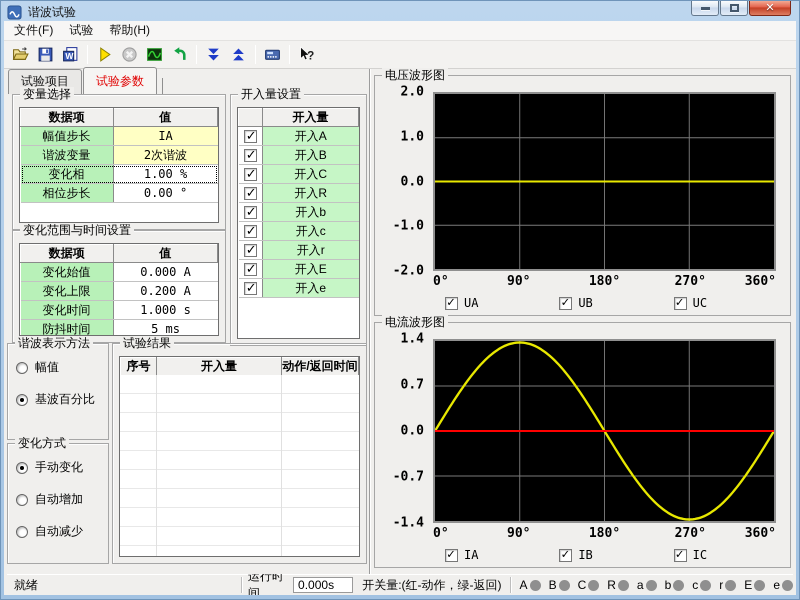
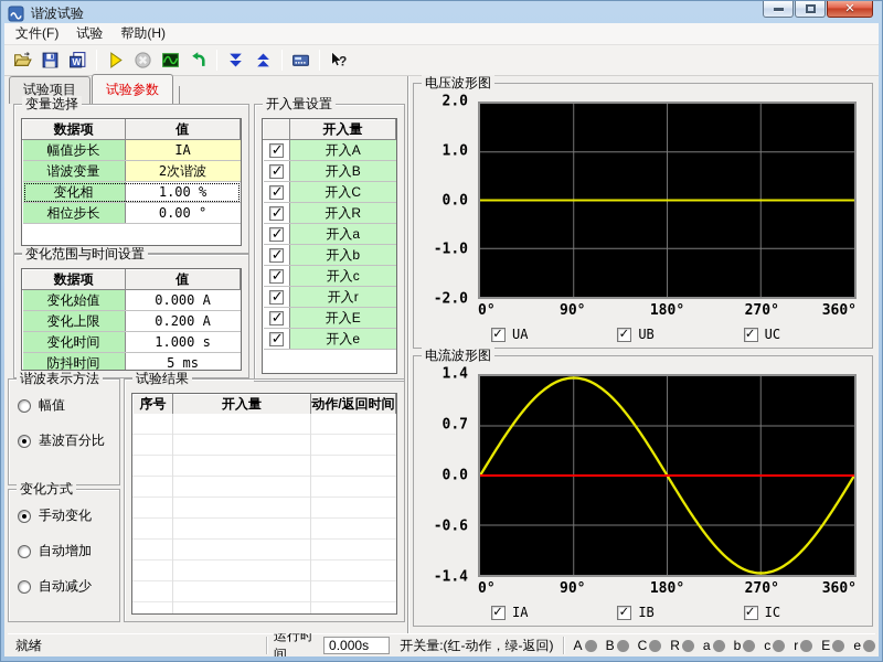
  谐波试验
  ✕
  文件(F)
  试验
  帮助(H)
  W
  ?
  试验项目
  试验参数
  变量选择
  数据项	值
  幅值步长	IA
  谐波变量	2次谐波
  变化相	1.00 %
  相位步长	0.00 °
  变化范围与时间设置
  数据项	值
  变化始值	0.000 A
  变化上限	0.200 A
  变化时间	1.000 s
  防抖时间	5 ms
  开入量设置
  	开入量
  	开入A
  	开入B
  	开入C
  	开入R
+ 	开入a
  	开入b
  	开入c
  	开入r
  	开入E
  	开入e
  谐波表示方法
  幅值
  基波百分比
  变化方式
  手动变化
  自动增加
  自动减少
  试验结果
  序号	开入量	动作/返回时间
  电压波形图
  2.0
  1.0
  0.0
  -1.0
  -2.0
  0°
  90°
  180°
  270°
  360°
  UA
  UB
  UC
  电流波形图
  1.4
  0.7
  0.0
- -0.7
+ -0.6
  -1.4
  0°
  90°
  180°
  270°
  360°
  IA
  IB
  IC
  就绪
  运行时间
  0.000s
  开关量:(红-动作，绿-返回)
  A
  B
  C
  R
  a
  b
  c
  r
  E
  e
